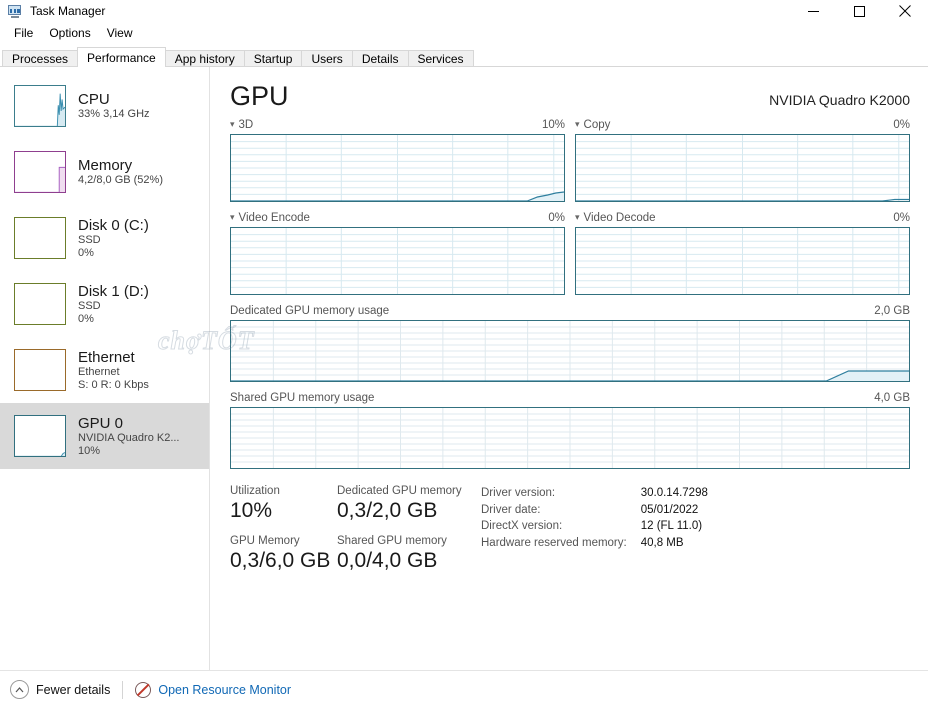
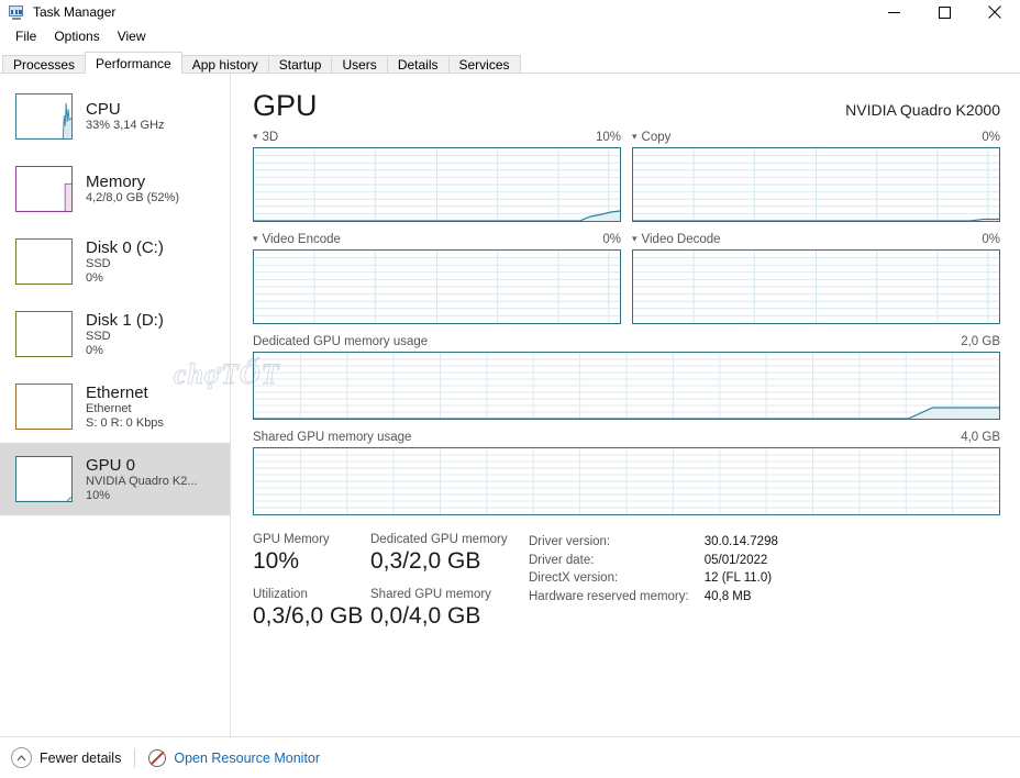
  Task Manager
  File
  Options
  View
  Processes
  Performance
  App history
  Startup
  Users
  Details
  Services
  CPU
  33% 3,14 GHz
  Memory
  4,2/8,0 GB (52%)
  Disk 0 (C:)
  SSD
  0%
  Disk 1 (D:)
  SSD
  0%
  Ethernet
  Ethernet
  S: 0 R: 0 Kbps
  GPU 0
  NVIDIA Quadro K2...
  10%
  GPU
  NVIDIA Quadro K2000
  ▾
  3D
  10%
  ▾
  Copy
  0%
  ▾
  Video Encode
  0%
  ▾
  Video Decode
  0%
  Dedicated GPU memory usage
  2,0 GB
  Shared GPU memory usage
  4,0 GB
- Utilization
+ GPU Memory
  10%
- GPU Memory
+ Utilization
  0,3/6,0 GB
  Dedicated GPU memory
  0,3/2,0 GB
  Shared GPU memory
  0,0/4,0 GB
  Driver version:	30.0.14.7298
  Driver date:	05/01/2022
  DirectX version:	12 (FL 11.0)
  Hardware reserved memory:	40,8 MB
  chợTỐT
  Fewer details
  Open Resource Monitor
